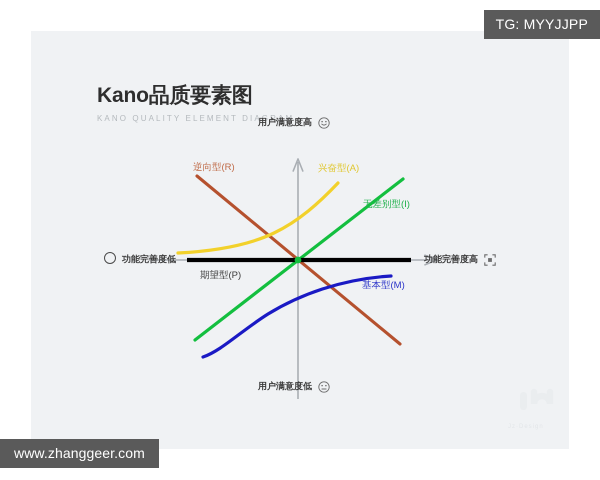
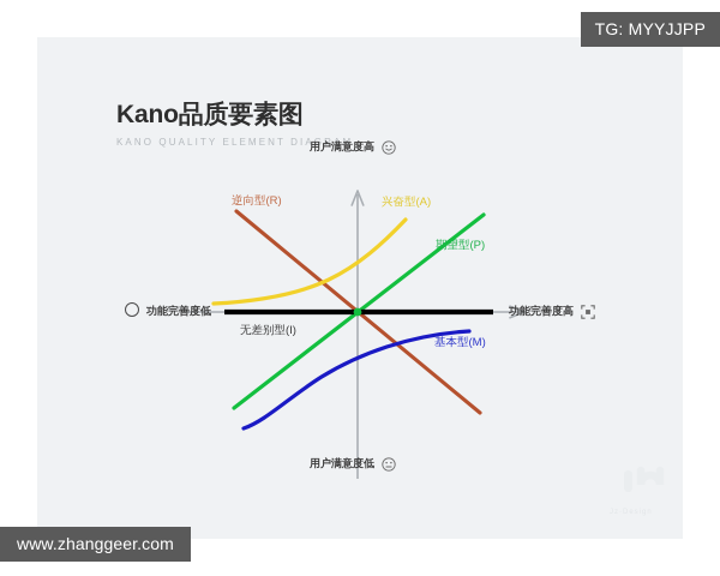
  Kano品质要素图
  KANO QUALITY ELEMENT DIAGRAM
  用户满意度高
  用户满意度低
  功能完善度低
  功能完善度高
  逆向型(R)
  兴奋型(A)
- 无差别型(I)
+ 期望型(P)
  基本型(M)
- 期望型(P)
+ 无差别型(I)
  TG: MYYJJPP
  www.zhanggeer.com
